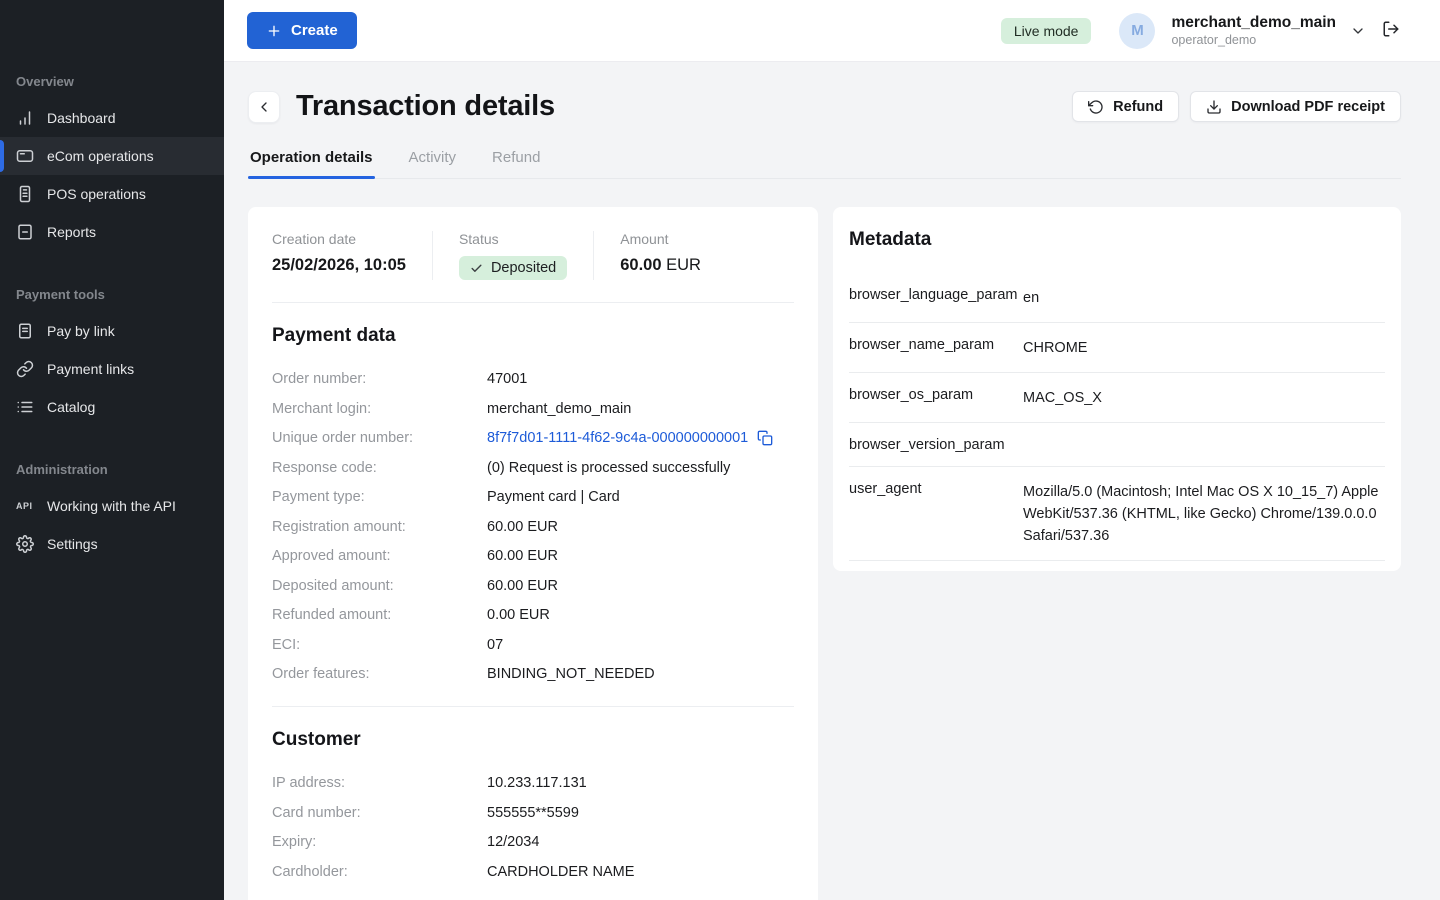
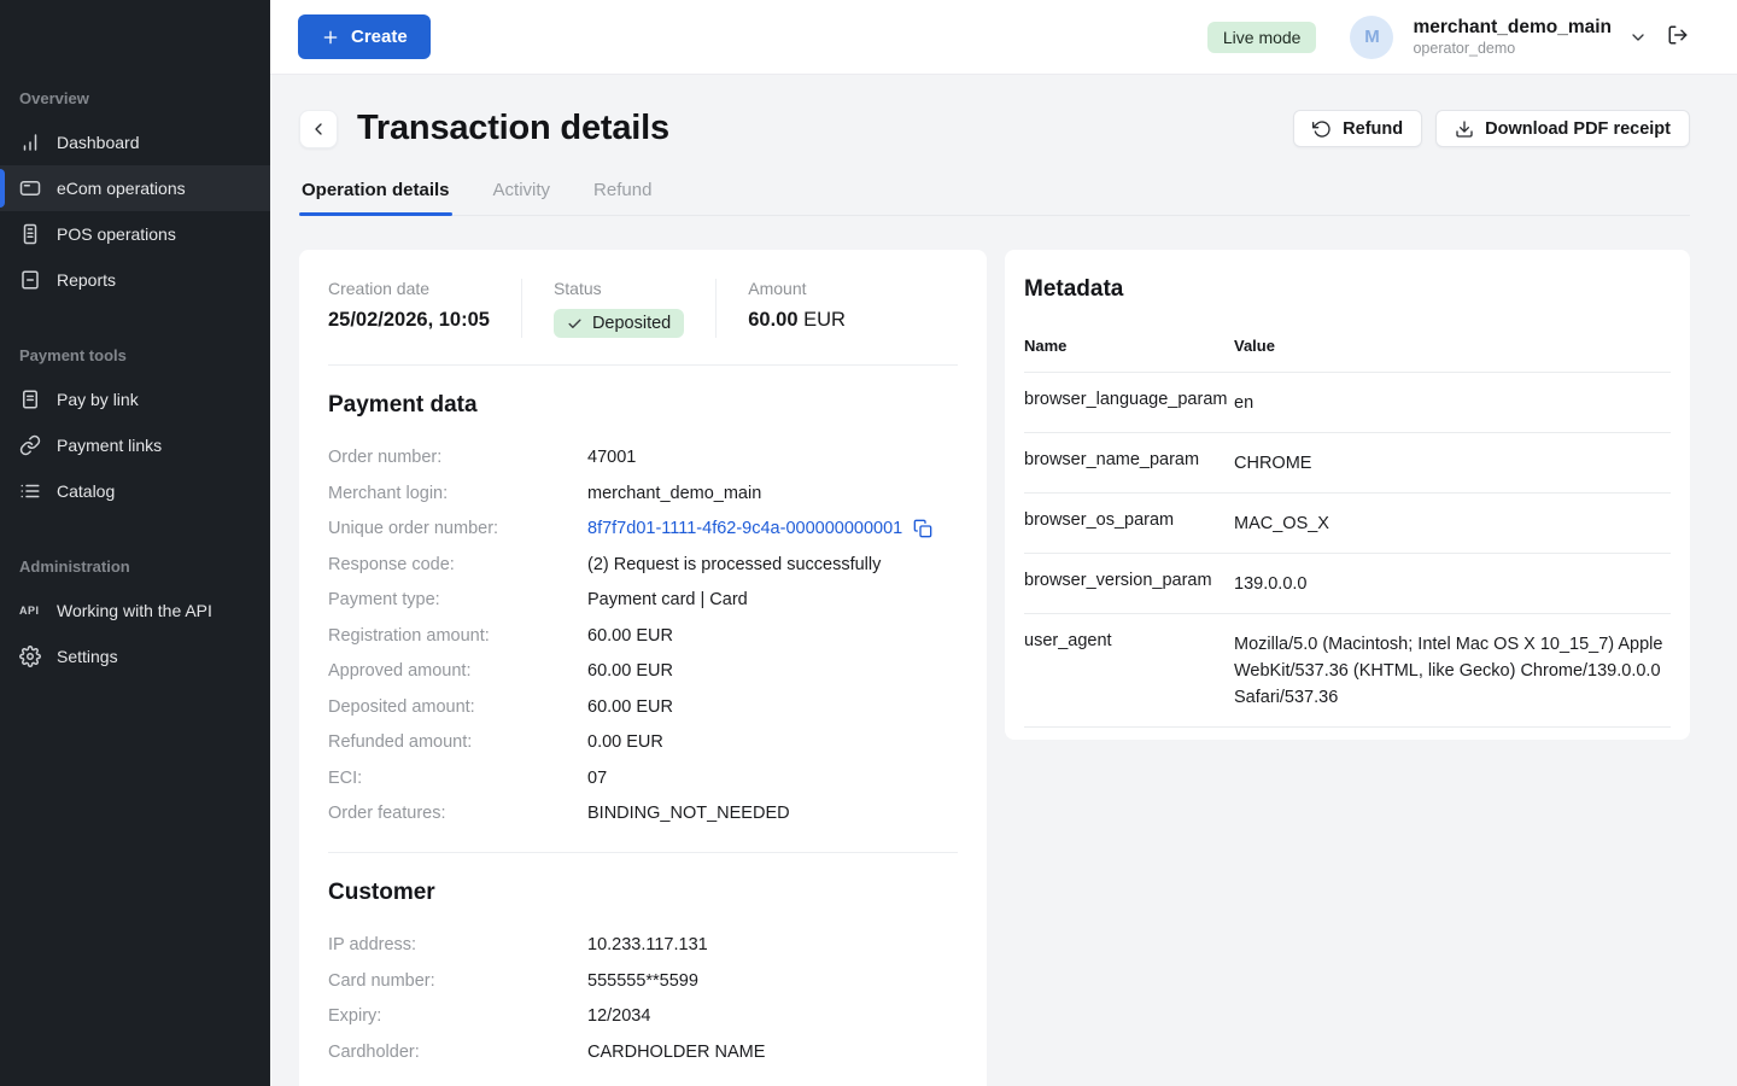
  Overview
  Dashboard
  eCom operations
  POS operations
  Reports
  Payment tools
  Pay by link
  Payment links
  Catalog
  Administration
  API
  Working with the API
  Settings
  Create
  Live mode
  M
  merchant_demo_main
  operator_demo
  Transaction details
  Refund
  Download PDF receipt
  Operation details
  Activity
  Refund
  Creation date
  25/02/2026, 10:05
  Status
  Deposited
  Amount
  60.00 EUR
  Payment data
  Order number:
  47001
  Merchant login:
  merchant_demo_main
  Unique order number:
  8f7f7d01-1111-4f62-9c4a-000000000001
  Response code:
- (0) Request is processed successfully
+ (2) Request is processed successfully
  Payment type:
  Payment card | Card
  Registration amount:
  60.00 EUR
  Approved amount:
  60.00 EUR
  Deposited amount:
  60.00 EUR
  Refunded amount:
  0.00 EUR
  ECI:
  07
  Order features:
  BINDING_NOT_NEEDED
  Customer
  IP address:
  10.233.117.131
  Card number:
  555555**5599
  Expiry:
  12/2034
  Cardholder:
  CARDHOLDER NAME
  Metadata
+ Name
+ Value
  browser_language_param
  en
  browser_name_param
  CHROME
  browser_os_param
  MAC_OS_X
  browser_version_param
+ 139.0.0.0
  user_agent
  Mozilla/5.0 (Macintosh; Intel Mac OS X 10_15_7) AppleWebKit/537.36 (KHTML, like Gecko) Chrome/139.0.0.0 Safari/537.36
